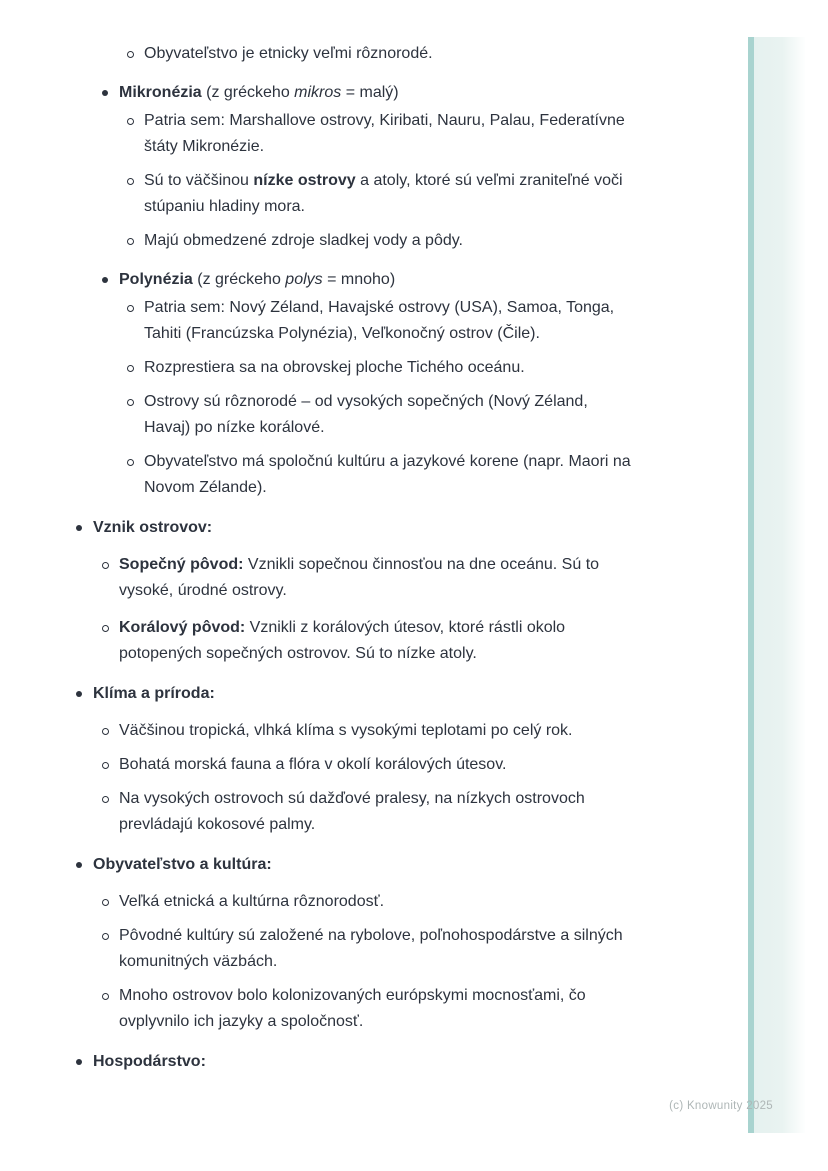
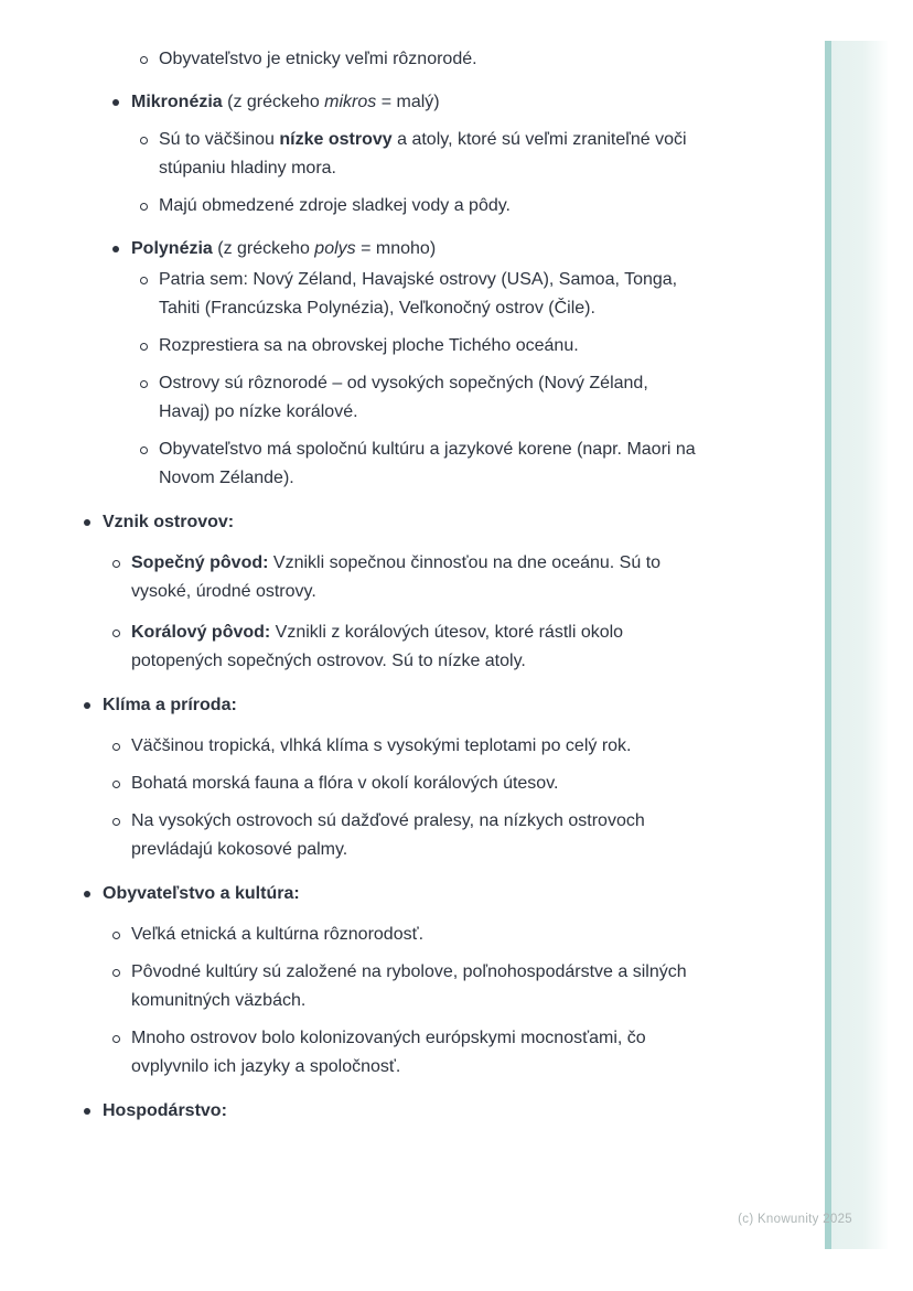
  Obyvateľstvo je etnicky veľmi rôznorodé.
  Mikronézia (z gréckeho mikros = malý)
- Patria sem: Marshallove ostrovy, Kiribati, Nauru, Palau, Federatívne
- štáty Mikronézie.
  Sú to väčšinou nízke ostrovy a atoly, ktoré sú veľmi zraniteľné voči
  stúpaniu hladiny mora.
  Majú obmedzené zdroje sladkej vody a pôdy.
  Polynézia (z gréckeho polys = mnoho)
  Patria sem: Nový Zéland, Havajské ostrovy (USA), Samoa, Tonga,
  Tahiti (Francúzska Polynézia), Veľkonočný ostrov (Čile).
  Rozprestiera sa na obrovskej ploche Tichého oceánu.
  Ostrovy sú rôznorodé – od vysokých sopečných (Nový Zéland,
  Havaj) po nízke korálové.
  Obyvateľstvo má spoločnú kultúru a jazykové korene (napr. Maori na
  Novom Zélande).
  Vznik ostrovov:
  Sopečný pôvod: Vznikli sopečnou činnosťou na dne oceánu. Sú to
  vysoké, úrodné ostrovy.
  Korálový pôvod: Vznikli z korálových útesov, ktoré rástli okolo
  potopených sopečných ostrovov. Sú to nízke atoly.
  Klíma a príroda:
  Väčšinou tropická, vlhká klíma s vysokými teplotami po celý rok.
  Bohatá morská fauna a flóra v okolí korálových útesov.
  Na vysokých ostrovoch sú dažďové pralesy, na nízkych ostrovoch
  prevládajú kokosové palmy.
  Obyvateľstvo a kultúra:
  Veľká etnická a kultúrna rôznorodosť.
  Pôvodné kultúry sú založené na rybolove, poľnohospodárstve a silných
  komunitných väzbách.
  Mnoho ostrovov bolo kolonizovaných európskymi mocnosťami, čo
  ovplyvnilo ich jazyky a spoločnosť.
  Hospodárstvo:
  (c) Knowunity 2025
